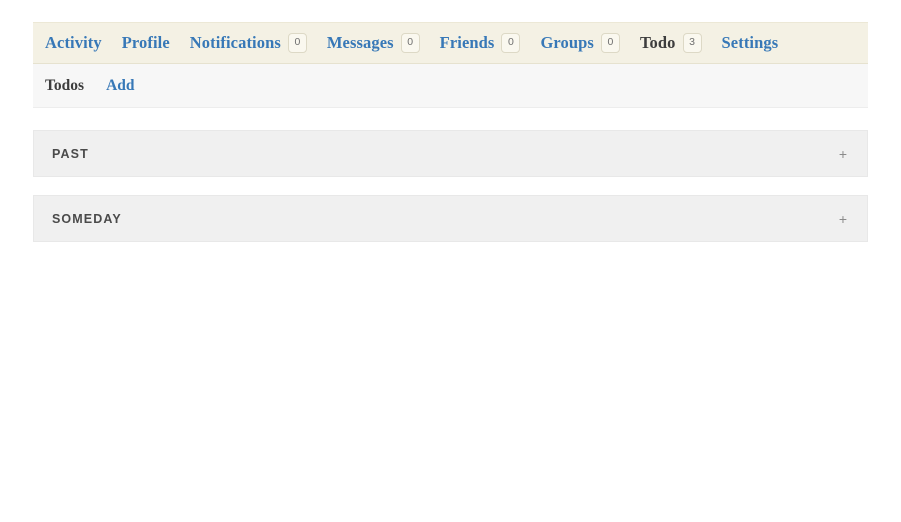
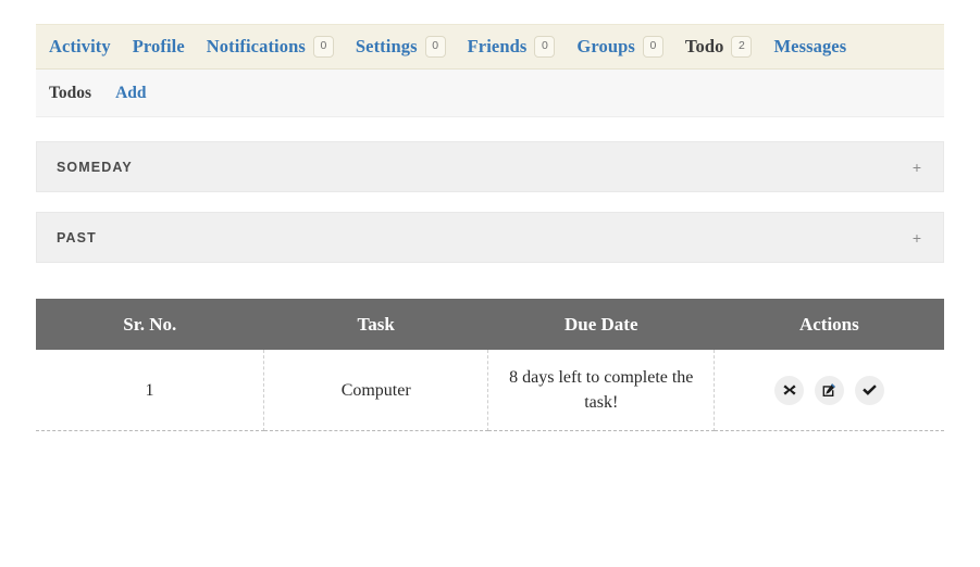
  Activity
  Profile
  Notifications
  0
- Messages
+ Settings
  0
  Friends
  0
  Groups
  0
  Todo
- 3
+ 2
- Settings
+ Messages
  Todos
  Add
- PAST
+ SOMEDAY
  +
- SOMEDAY
+ PAST
  +
+ Sr. No.	Task	Due Date	Actions
+ 1	Computer	8 days left to complete the task!
